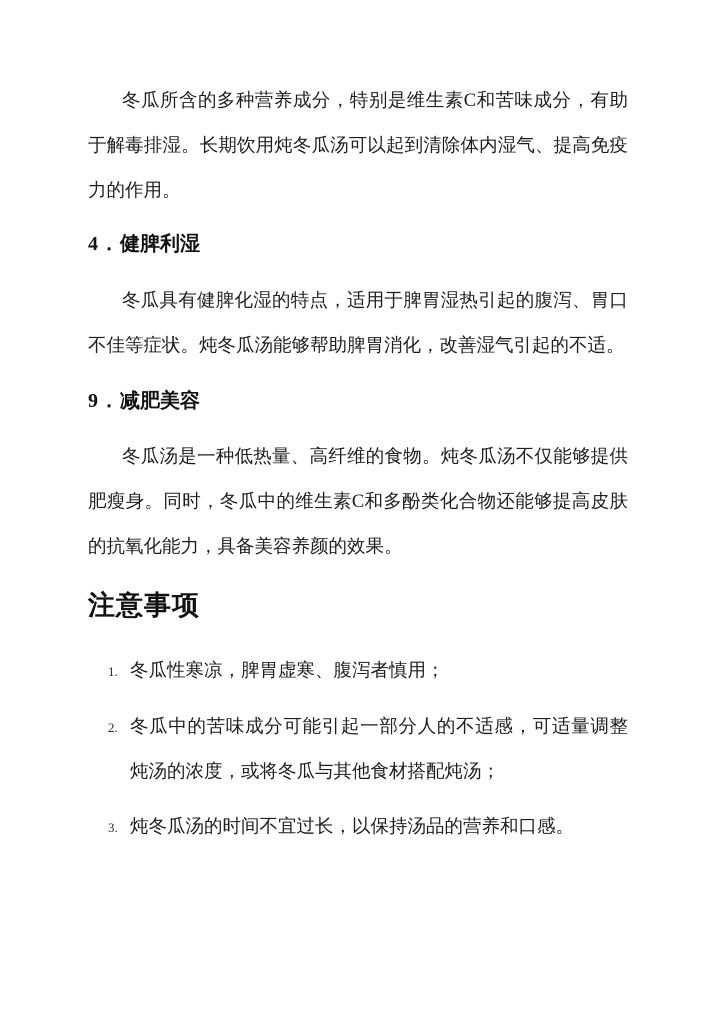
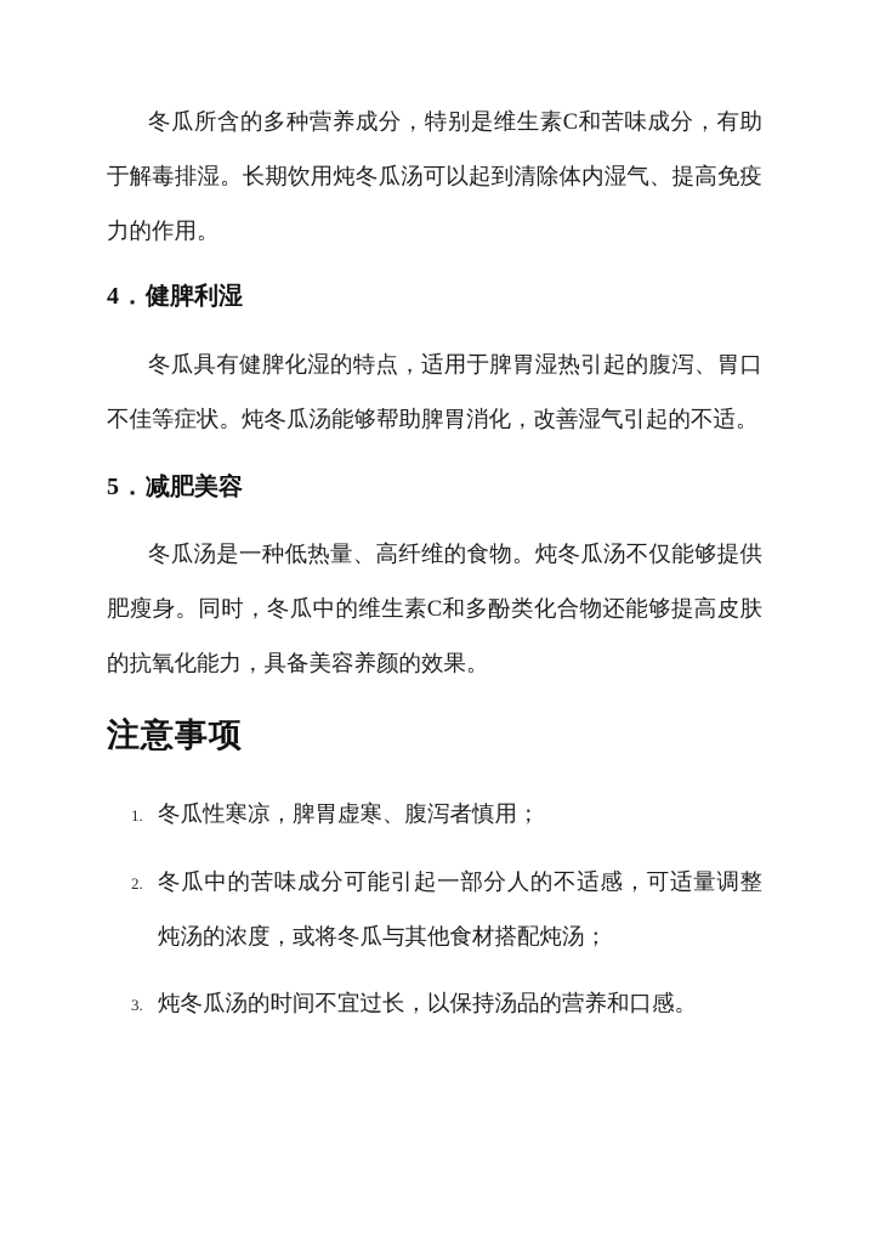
  冬瓜所含的多种营养成分，特别是维生素C和苦味成分，有助
  于解毒排湿。长期饮用炖冬瓜汤可以起到清除体内湿气、提高免疫
  力的作用。
  4．健脾利湿
  冬瓜具有健脾化湿的特点，适用于脾胃湿热引起的腹泻、胃口
  不佳等症状。炖冬瓜汤能够帮助脾胃消化，改善湿气引起的不适。
- 9．减肥美容
+ 5．减肥美容
  冬瓜汤是一种低热量、高纤维的食物。炖冬瓜汤不仅能够提供
  肥瘦身。同时，冬瓜中的维生素C和多酚类化合物还能够提高皮肤
  的抗氧化能力，具备美容养颜的效果。
  注意事项
  1.
  冬瓜性寒凉，脾胃虚寒、腹泻者慎用；
  2.
  冬瓜中的苦味成分可能引起一部分人的不适感，可适量调整
  炖汤的浓度，或将冬瓜与其他食材搭配炖汤；
  3.
  炖冬瓜汤的时间不宜过长，以保持汤品的营养和口感。
